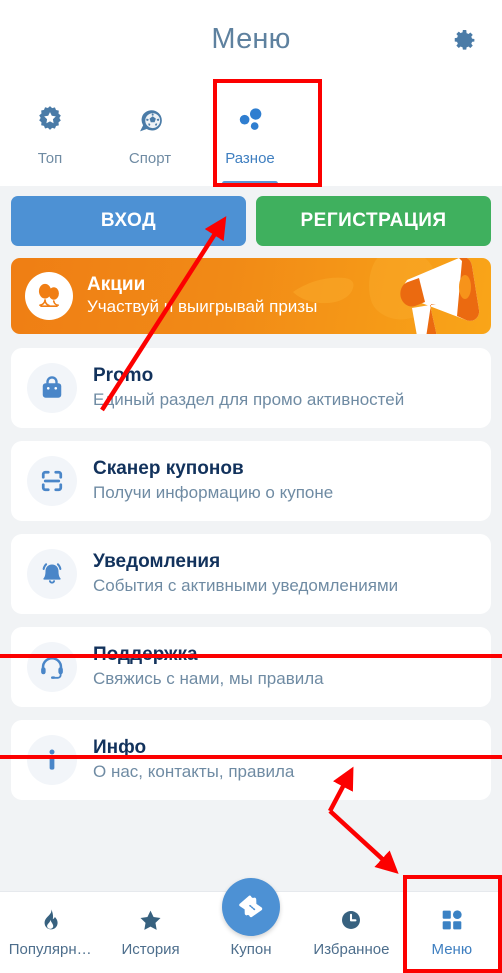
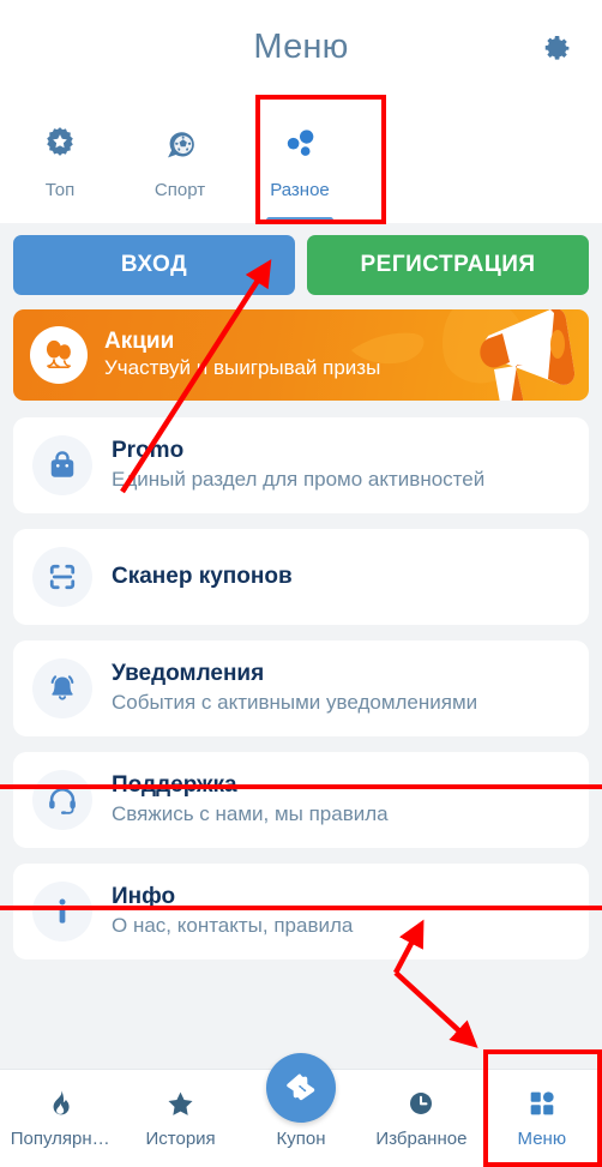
  Меню
  Топ
  Спорт
  Разное
  ВХОД
  РЕГИСТРАЦИЯ
  Акции
  Участвуй выигрывай призы
  Promo
  Еиный раздел для промо активностей
  Сканер купонов
- Получи информацию о купоне
  Уведомления
  События с активными уведомлениями
  Поддержка
  Свяжись с нами, мы правила
  Инфо
  О нас, контакты, правила
  Популярн…
  История
  Купон
  Избранное
  Меню
